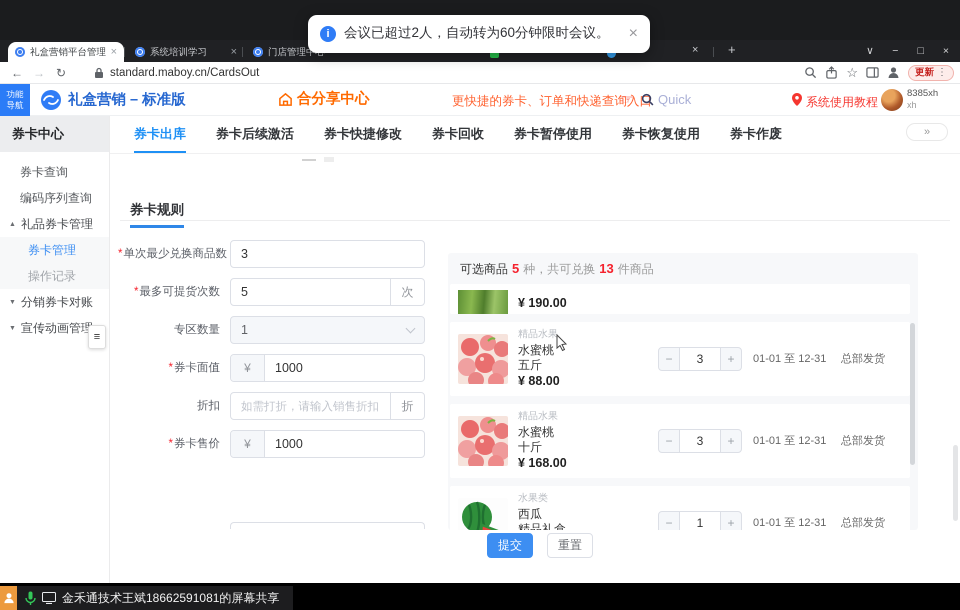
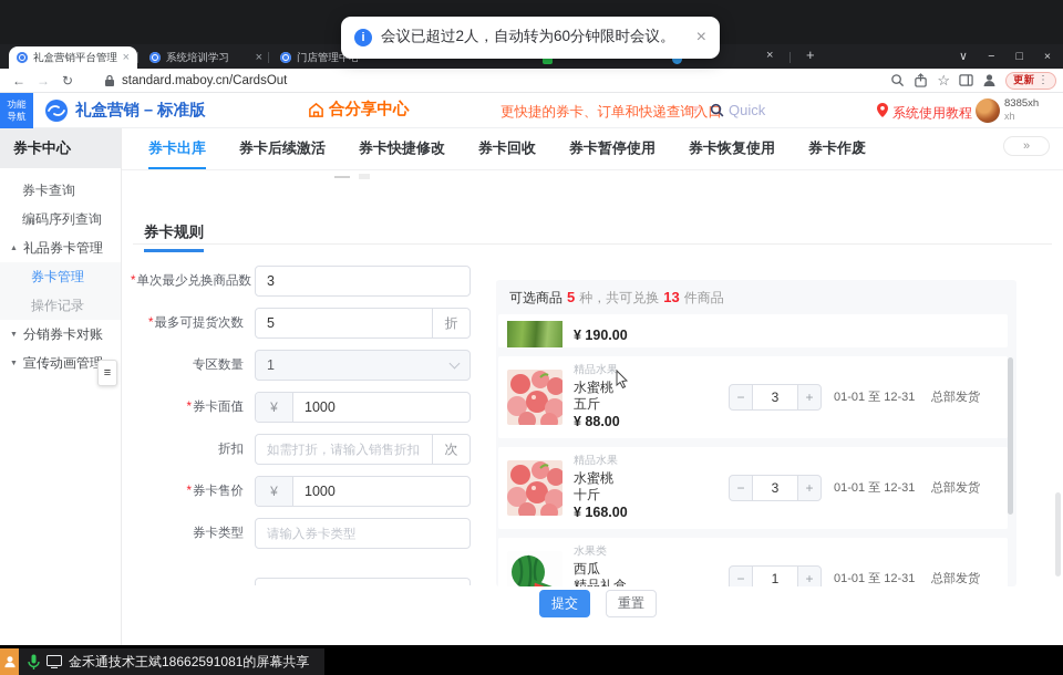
  礼盒营销平台管理
  ×
  系统培训学习
  ×
  门店管理中
  ×
  +
  ∨
  −
  □
  ×
  ←
  →
  ↻
  standard.maboy.cn/CardsOut
  ☆
  更新
  ⋮
  功能
  导航
  礼盒营销 – 标准版
  合分享中心
  更快捷的券卡、订单和快递查询入口
  ☞
  Quick
  系统使用教程
  8385xh
  xh
  券卡中心
  券卡查询
  编码序列查询
  礼品券卡管理
  券卡管理
  操作记录
  分销券卡对账
  宣传动画管理
  ≡
  券卡出库
  券卡后续激活
  券卡快捷修改
  券卡回收
  券卡暂停使用
  券卡恢复使用
  券卡作废
  »
  券卡规则
  *单次最少兑换商品数
  3
  *最多可提货次数
  5
- 次
+ 折
  专区数量
  1
  *券卡面值
  ¥
  1000
  折扣
  如需打折，请输入销售折扣
- 折
+ 次
  *券卡售价
  ¥
  1000
+ 券卡类型
+ 请输入券卡类型
  可选商品
  5
  种，共可兑换
  13
  件商品
  ¥ 190.00
  精品水果
  水蜜桃
  五斤
  ¥ 88.00
  −
  3
  +
  01-01 至 12-31
  总部发货
  精品水果
  水蜜桃
  十斤
  ¥ 168.00
  −
  3
  +
  01-01 至 12-31
  总部发货
  水果类
  西瓜
  精品礼盒
  −
  1
  +
  01-01 至 12-31
  总部发货
  提交
  重置
  金禾通技术王斌18662591081的屏幕共享
  i
  会议已超过2人，自动转为60分钟限时会议。
  ×
